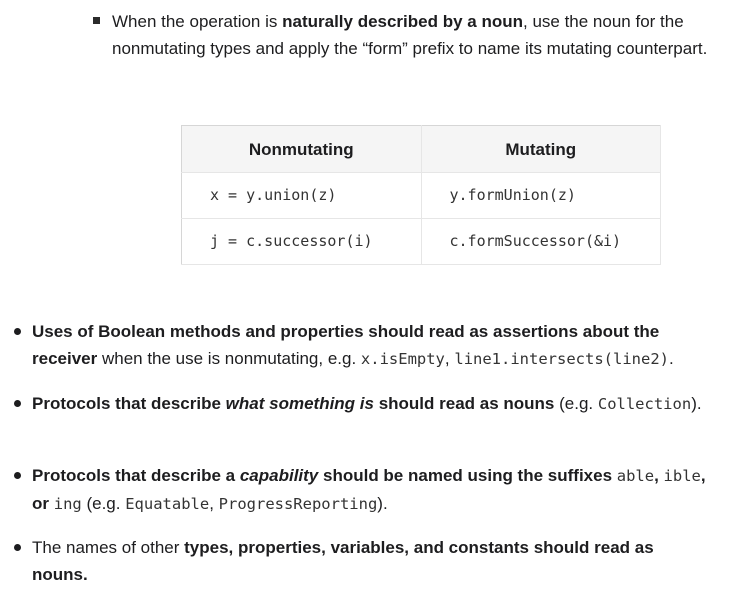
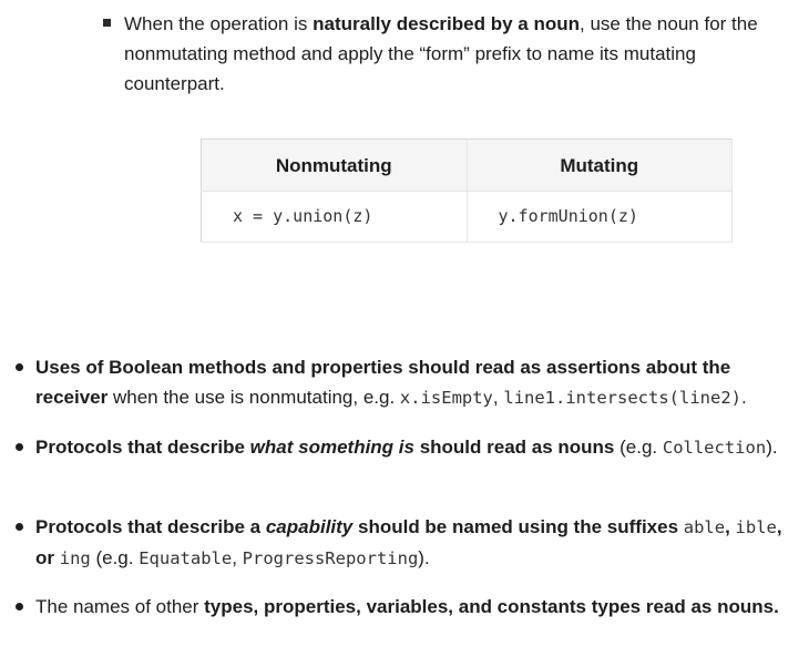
- When the operation is naturally described by a noun, use the noun for the nonmutating types and apply the “form” prefix to name its mutating counterpart.
+ When the operation is naturally described by a noun, use the noun for the nonmutating method and apply the “form” prefix to name its mutating counterpart.
  Nonmutating	Mutating
  x = y.union(z)	y.formUnion(z)
- j = c.successor(i)	c.formSuccessor(&i)
  Uses of Boolean methods and properties should read as assertions about the receiver when the use is nonmutating, e.g. x.isEmpty, line1.intersects(line2).
  Protocols that describe what something is should read as nouns (e.g. Collection).
  Protocols that describe a capability should be named using the suffixes able, ible, or ing (e.g. Equatable, ProgressReporting).
- The names of other types, properties, variables, and constants should read as nouns.
+ The names of other types, properties, variables, and constants types read as nouns.
